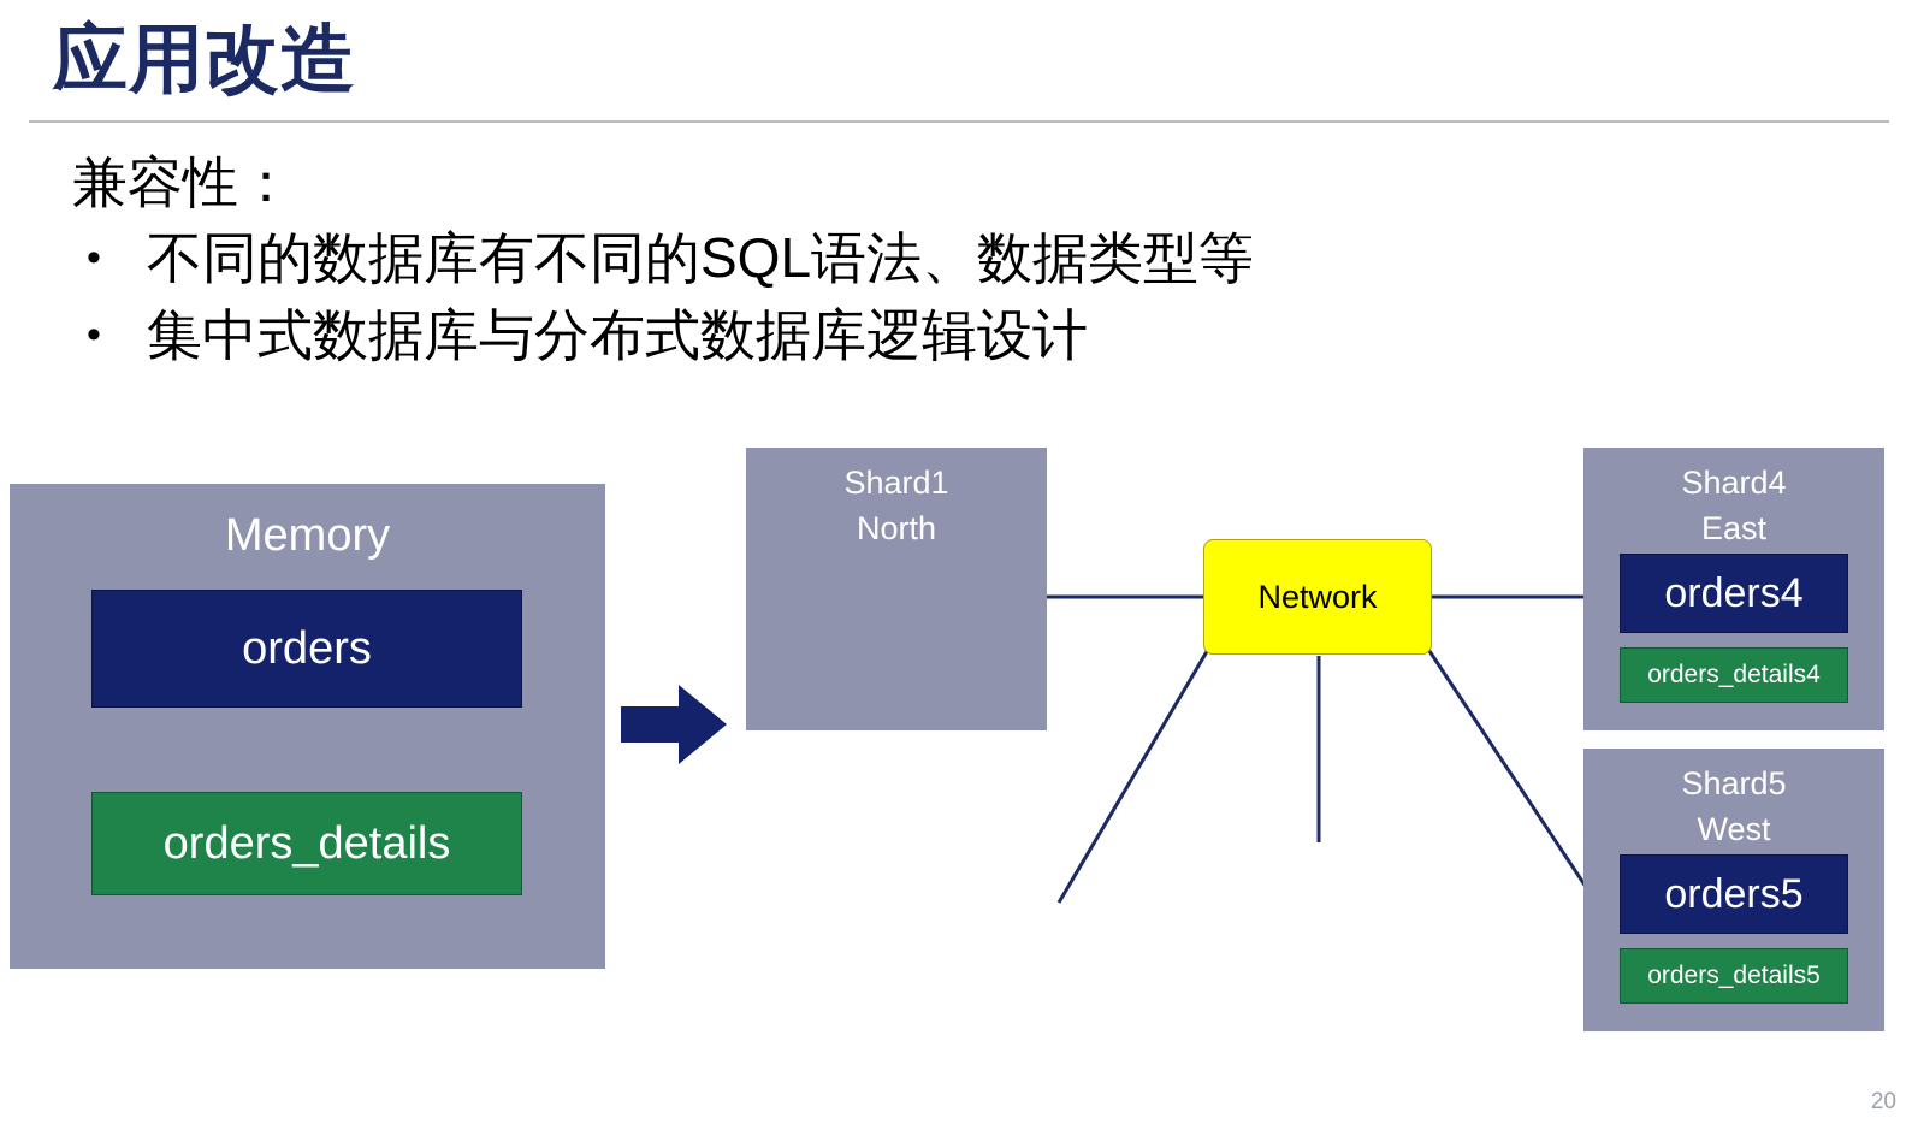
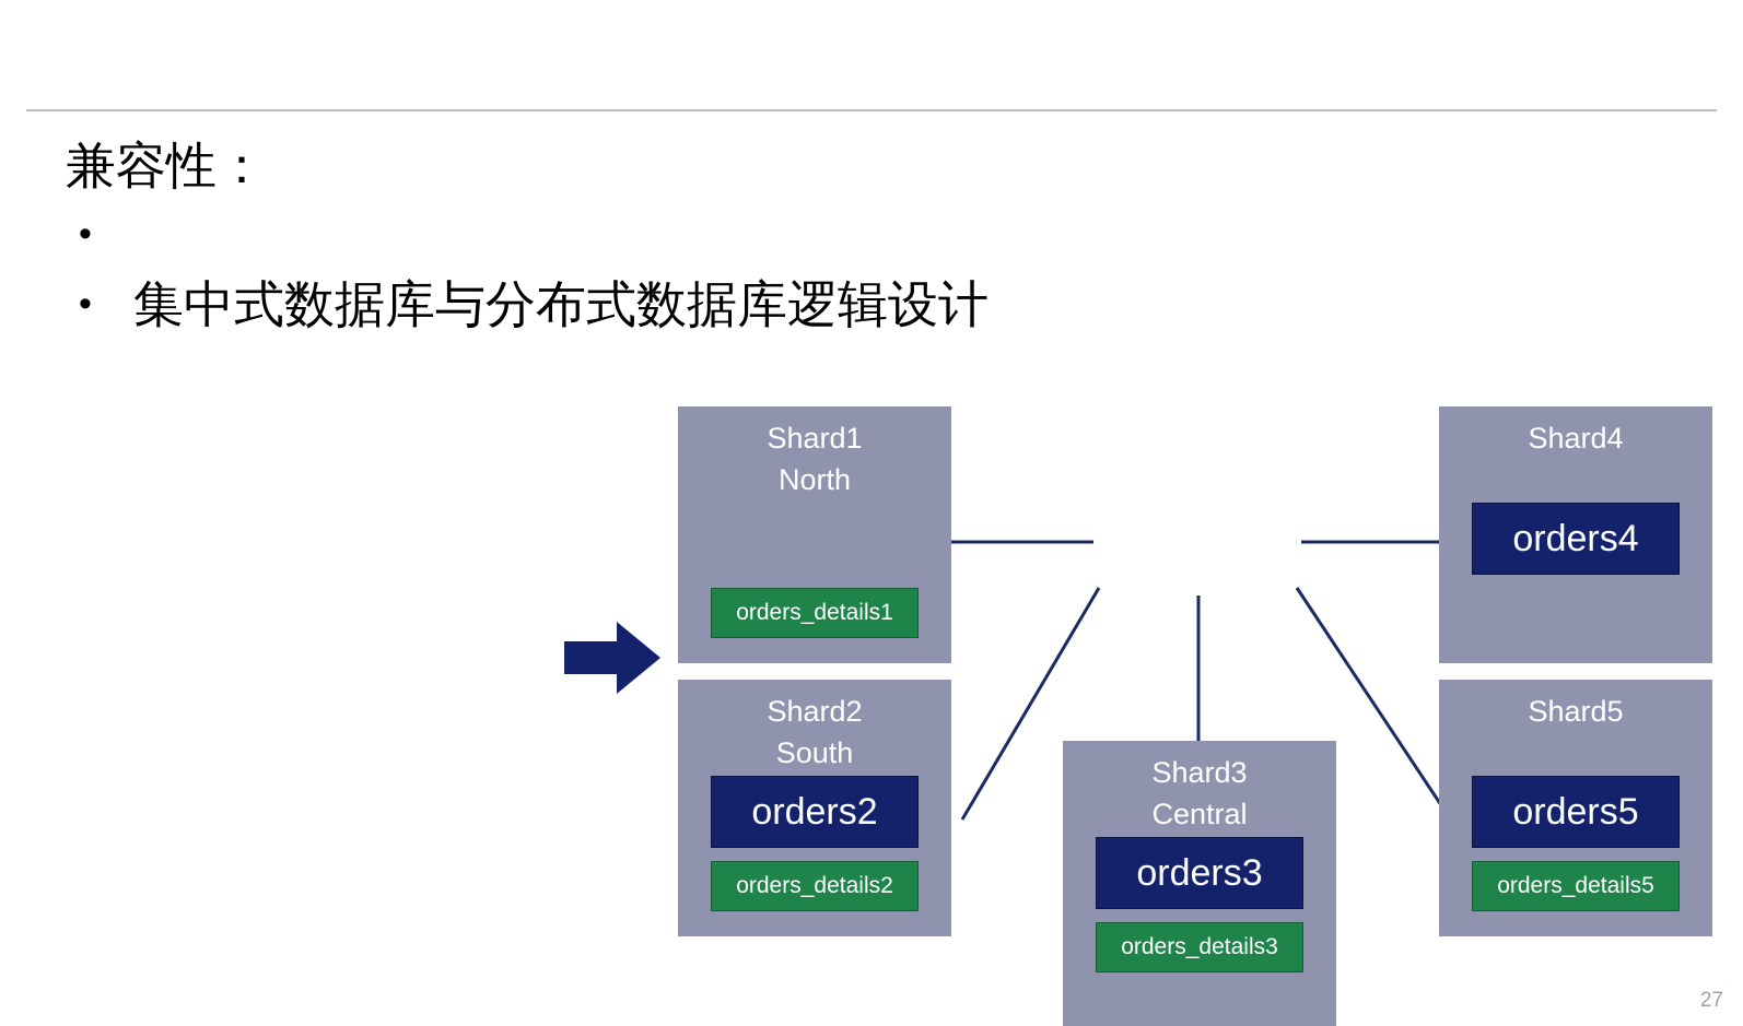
- 应用改造
  兼容性：
  •
- 不同的数据库有不同的SQL语法、数据类型等
  •
  集中式数据库与分布式数据库逻辑设计
- Memory
- orders
- orders_details
  Shard1
  North
+ orders_details1
+ Shard2
+ South
+ orders2
+ orders_details2
+ Shard3
+ Central
+ orders3
+ orders_details3
  Shard4
- East
  orders4
- orders_details4
  Shard5
- West
  orders5
  orders_details5
- Network
- 20
+ 27
